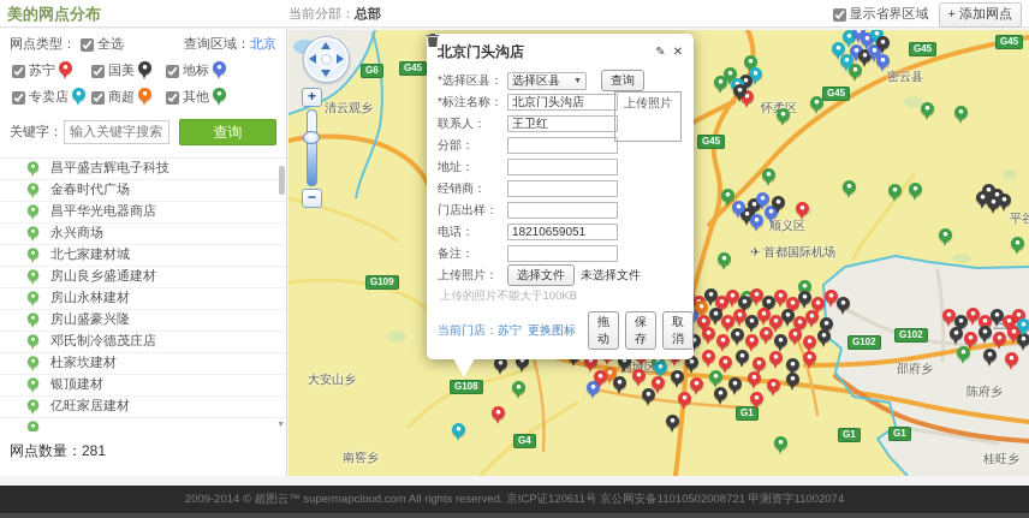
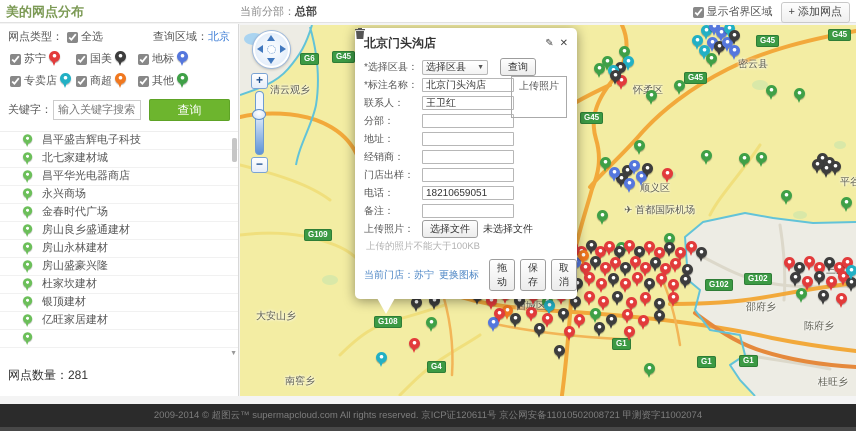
  美的网点分布
  当前分部：总部
  显示省界区域
  + 添加网点
  网点类型：
  全选
  查询区域：北京
  苏宁
  国美
  地标
  专卖店
  商超
  其他
  关键字：
  输入关键字搜索
  查询
  昌平盛吉辉电子科技
- 金春时代广场
+ 北七家建材城
  昌平华光电器商店
  永兴商场
- 北七家建材城
+ 金春时代广场
  房山良乡盛通建材
  房山永林建材
  房山盛豪兴隆
- 邓氏制冷德茂庄店
  杜家坎建材
  银顶建材
  亿旺家居建材
  网点数量：281
  清云观乡
  密云县
  平谷
  顺义区
  ✈ 首都国际机场
  大安山乡
  南窖乡
  邵府乡
  陈府乡
  桂旺乡
  G6
  G45
  G45
  G45
  G45
  G45
  G109
  G108
  G4
  G102
  G102
  G1
  G1
  G1
  +
  −
  北京门头沟店
  ✎
  ✕
  *选择区县：
  选择区县
  查询
  *标注名称：
  北京门头沟店
  联系人：
  王卫红
  分部：
  地址：
  经销商：
  门店出样：
  电话：
  18210659051
  备注：
  上传照片：
  选择文件
  未选择文件
  上传照片
  上传的照片不能大于100KB
  当前门店：苏宁
  更换图标
  拖动
  保存
  取消
  2009-2014 © 超图云™ supermapcloud.com All rights reserved. 京ICP证120611号 京公网安备11010502008721 甲测资字11002074
